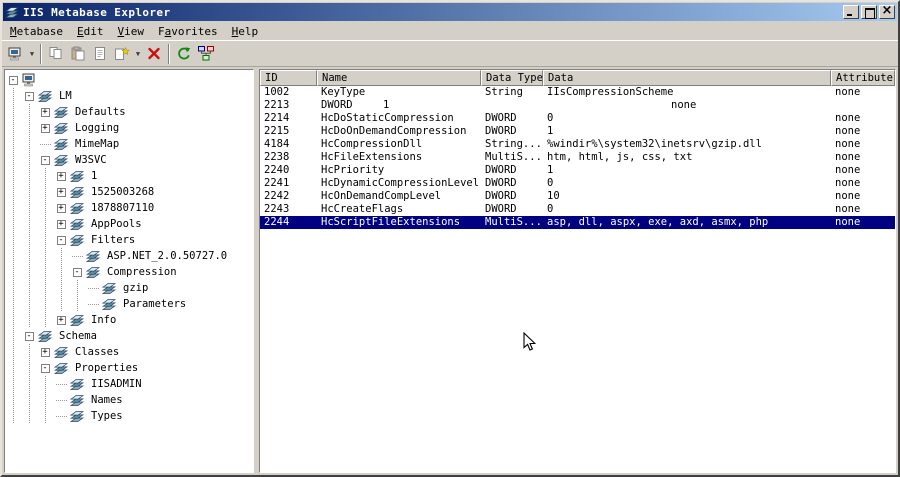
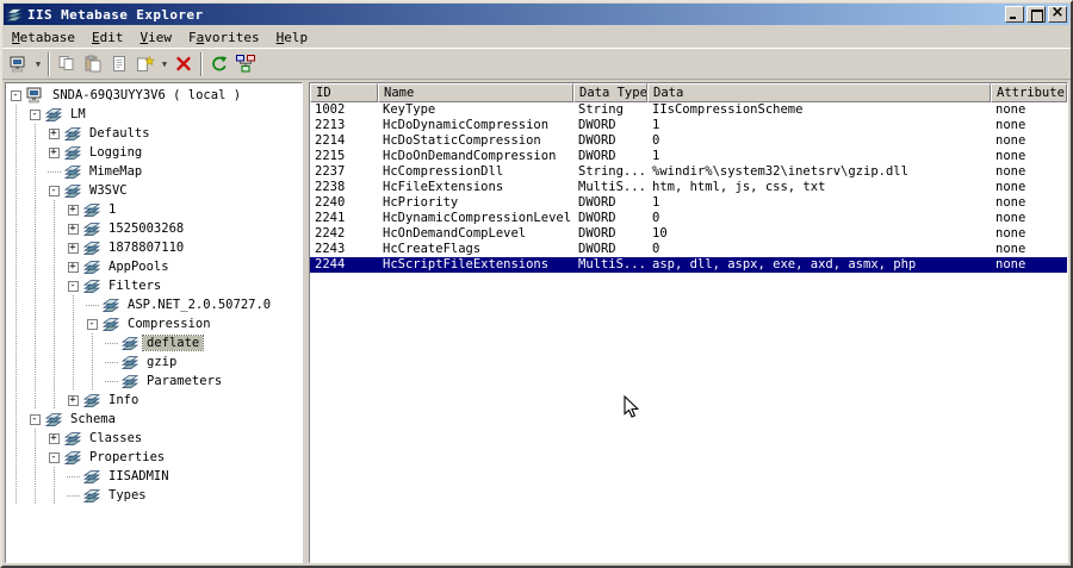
  IIS Metabase Explorer
  Metabase
  Edit
  View
  Favorites
  Help
  ▼
  ▼
  -
+ SNDA-69Q3UYY3V6 ( local )
  -
  LM
  +
  Defaults
  +
  Logging
  MimeMap
  -
  W3SVC
  +
  1
  +
  1525003268
  +
  1878807110
  +
  AppPools
  -
  Filters
  ASP.NET_2.0.50727.0
  -
  Compression
+ deflate
  gzip
  Parameters
  +
  Info
  -
  Schema
  +
  Classes
  -
  Properties
  IISADMIN
- Names
  Types
  ID
  Name
  Data Type
  Data
  Attribute
  1002
  KeyType
  String
  IIsCompressionScheme
  none
  2213
+ HcDoDynamicCompression
  DWORD
  1
  none
  2214
  HcDoStaticCompression
  DWORD
  0
  none
  2215
  HcDoOnDemandCompression
  DWORD
  1
  none
- 4184
+ 2237
  HcCompressionDll
  String...
  %windir%\system32\inetsrv\gzip.dll
  none
  2238
  HcFileExtensions
  MultiS...
  htm, html, js, css, txt
  none
  2240
  HcPriority
  DWORD
  1
  none
  2241
  HcDynamicCompressionLevel
  DWORD
  0
  none
  2242
  HcOnDemandCompLevel
  DWORD
  10
  none
  2243
  HcCreateFlags
  DWORD
  0
  none
  2244
  HcScriptFileExtensions
  MultiS...
  asp, dll, aspx, exe, axd, asmx, php
  none
